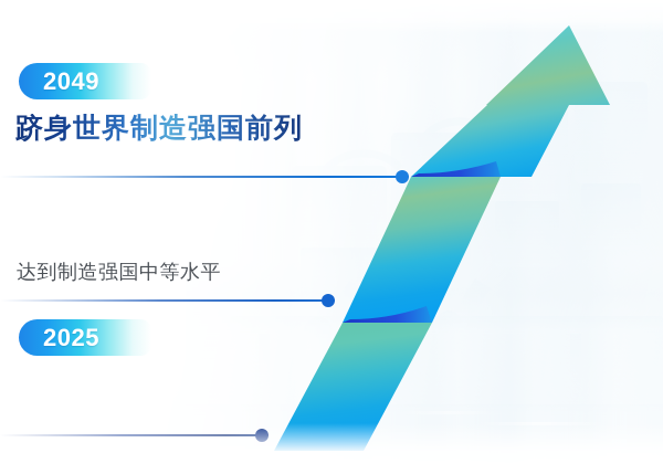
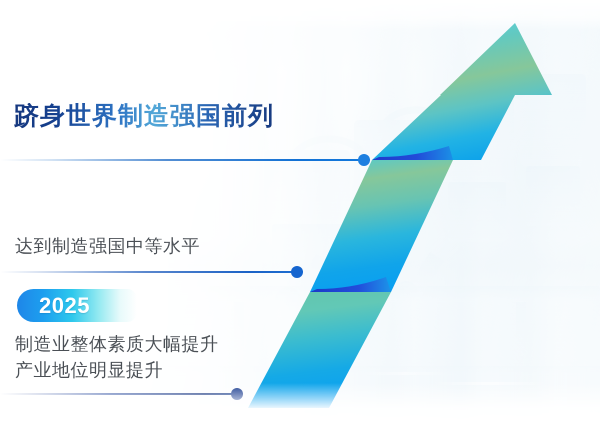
- 2049
  跻身世界制造强国前列
  达到制造强国中等水平
  2025
+ 制造业整体素质大幅提升
+ 产业地位明显提升
